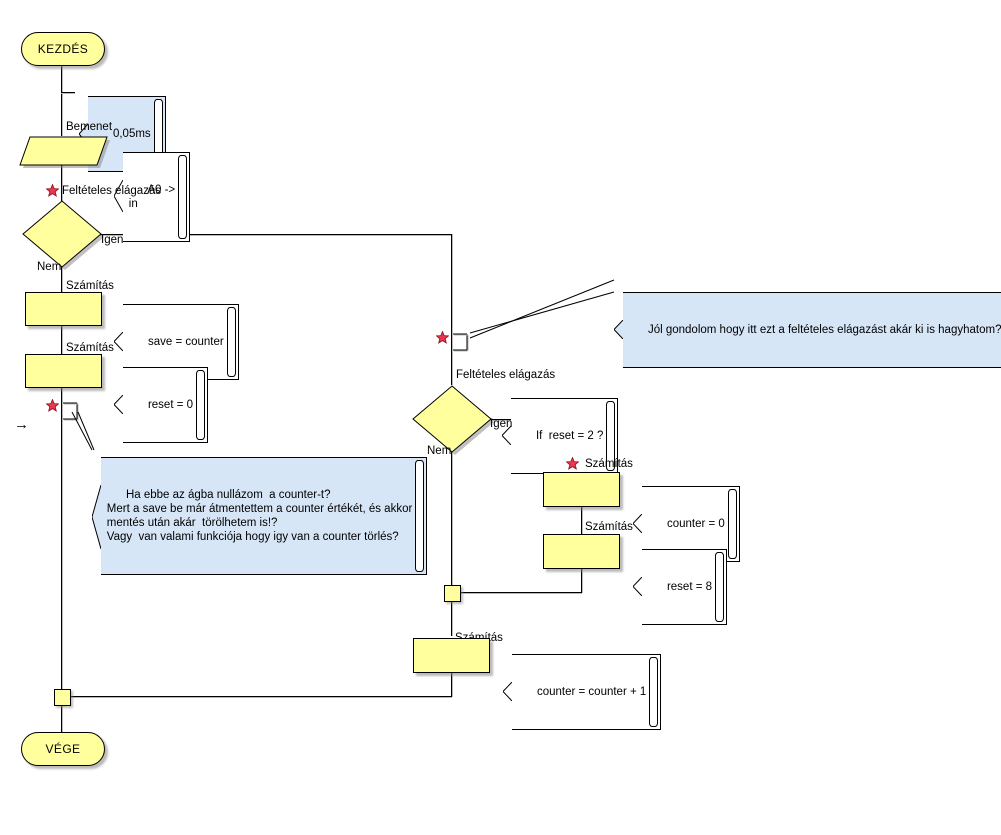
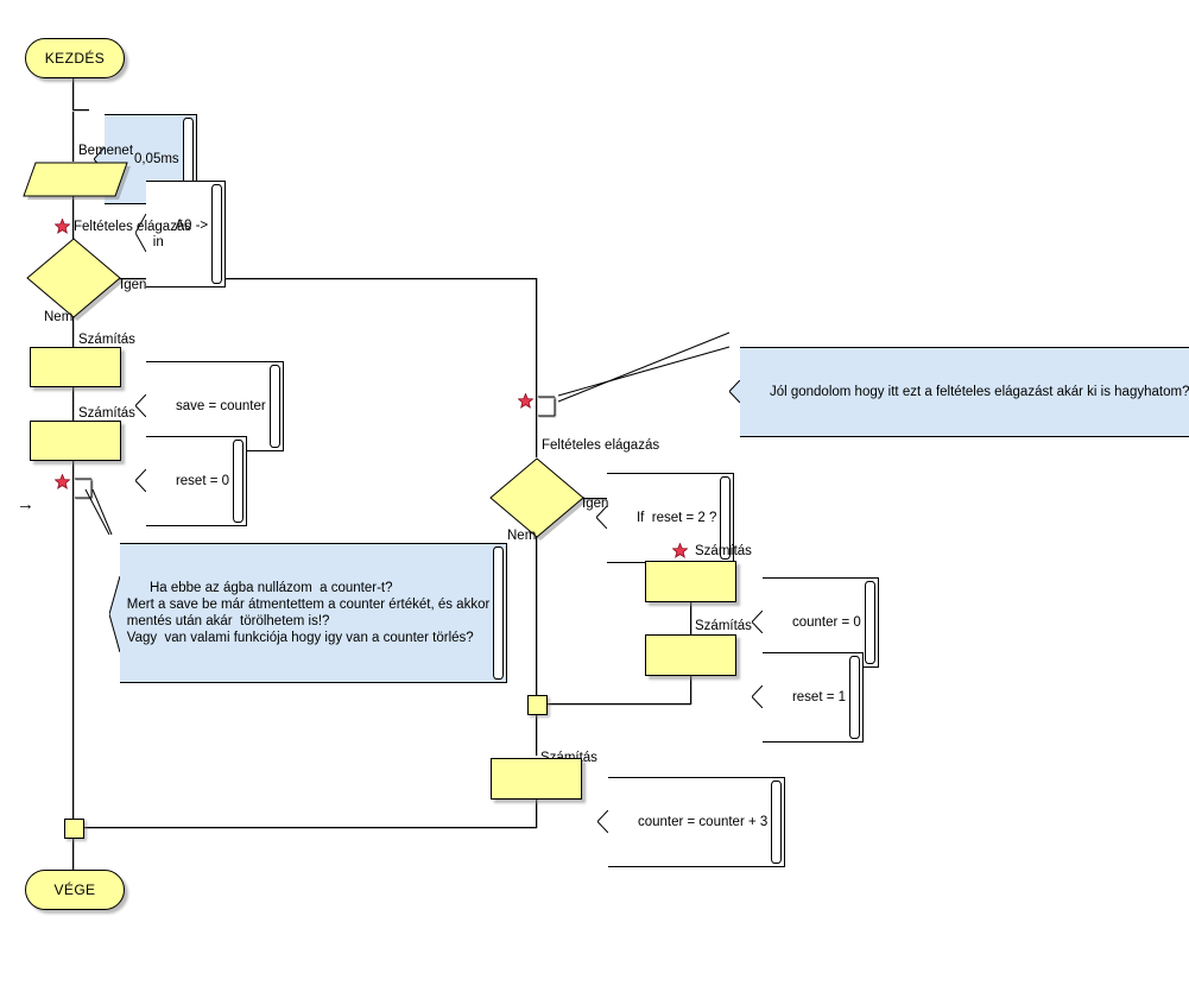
  KEZDÉS
  0,05ms
  Bemenet
  A0 ->
  in
  Feltételes elágazás
  Igen
  Nem
  Számítás
  save = counter
  Számítás
  reset = 0
  →
  Ha ebbe az ágba nullázom a counter-t?
  Mert a save be már átmentettem a counter értékét, és akkor
  mentés után akár törölhetem is!?
  Vagy van valami funkciója hogy igy van a counter törlés?
  Jól gondolom hogy itt ezt a feltételes elágazást akár ki is hagyhatom?
  Feltételes elágazás
  If reset = 2 ?
  Igen
  Nem
  Számítás
  counter = 0
  Számítás
- reset = 8
+ reset = 1
- counter = counter + 1
+ counter = counter + 3
  VÉGE
